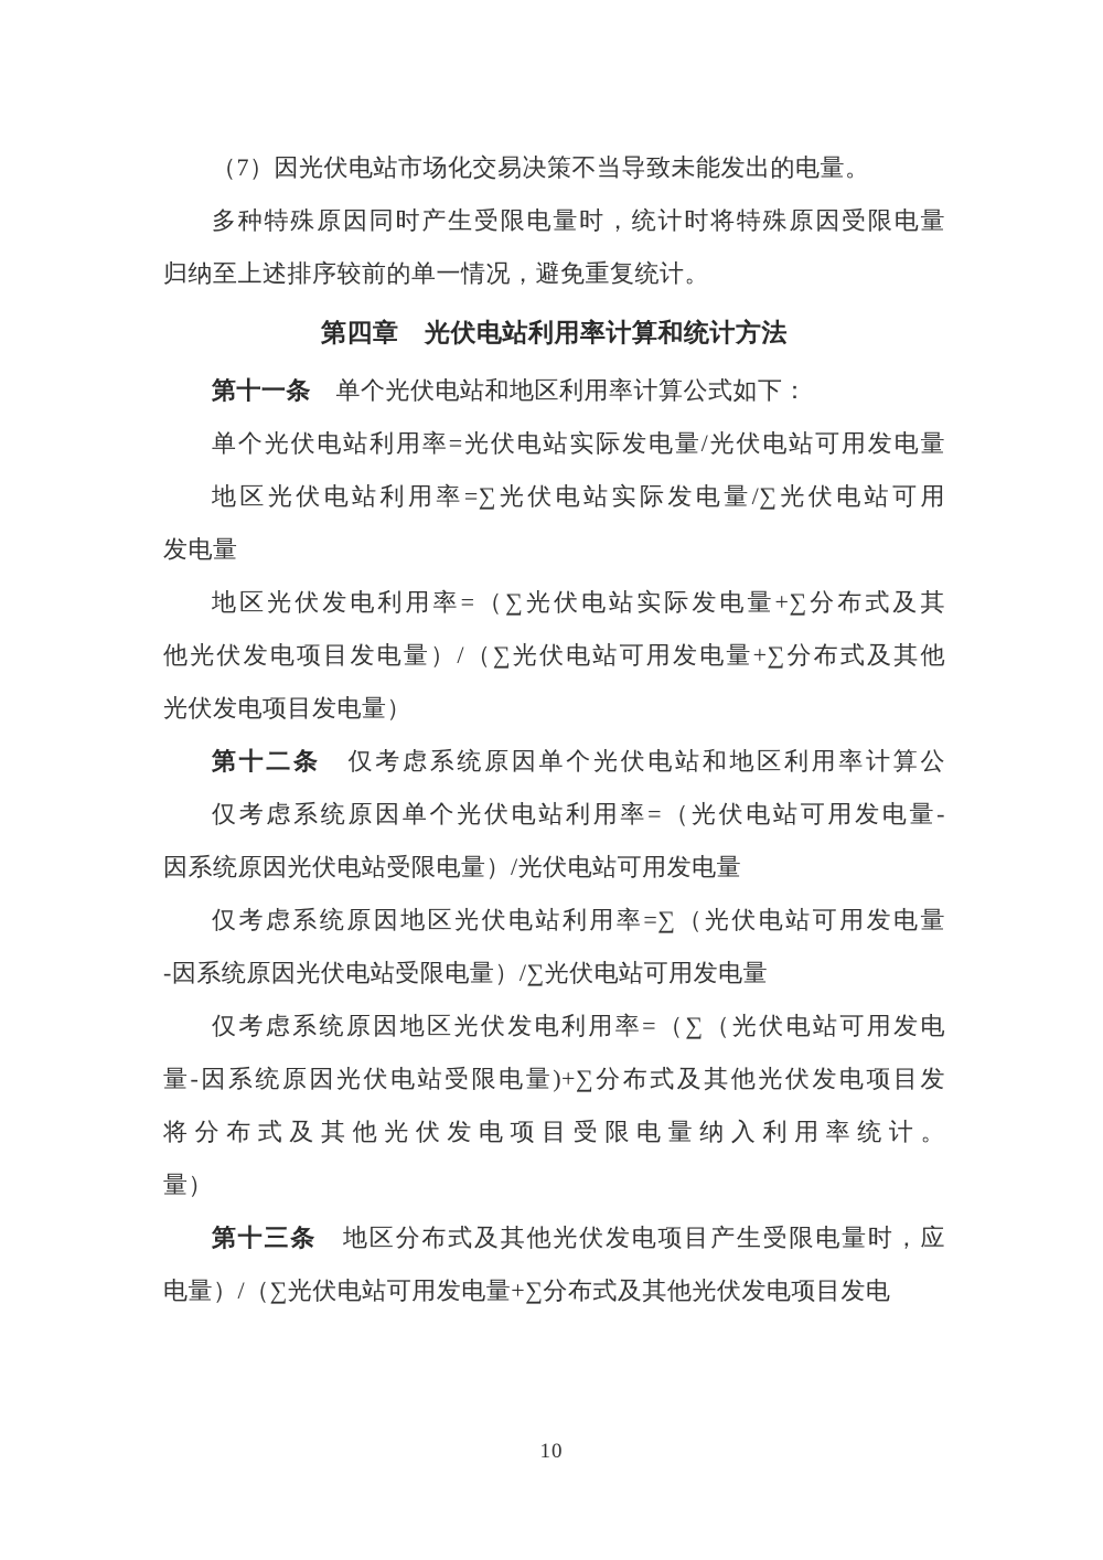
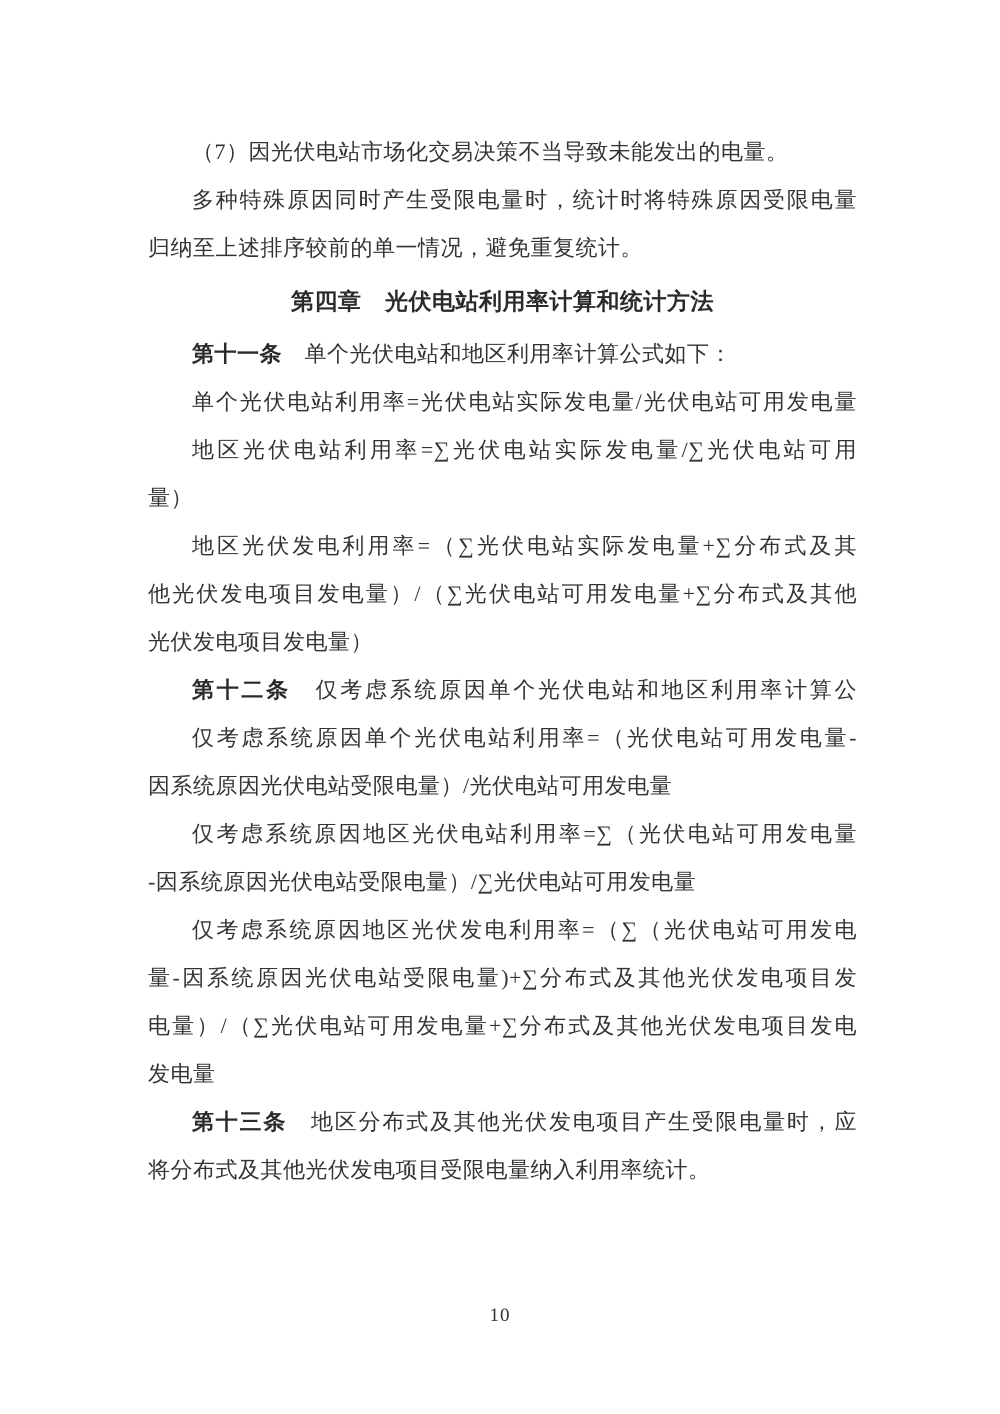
  （7）因光伏电站市场化交易决策不当导致未能发出的电量。
  多种特殊原因同时产生受限电量时，统计时将特殊原因受限电量
  归纳至上述排序较前的单一情况，避免重复统计。
  第四章 光伏电站利用率计算和统计方法
  第十一条 单个光伏电站和地区利用率计算公式如下：
  单个光伏电站利用率=光伏电站实际发电量/光伏电站可用发电量
  地区光伏电站利用率=∑光伏电站实际发电量/∑光伏电站可用
- 发电量
+ 量）
  地区光伏发电利用率=（∑光伏电站实际发电量+∑分布式及其
  他光伏发电项目发电量）/（∑光伏电站可用发电量+∑分布式及其他
  光伏发电项目发电量）
  第十二条 仅考虑系统原因单个光伏电站和地区利用率计算公
  仅考虑系统原因单个光伏电站利用率=（光伏电站可用发电量-
  因系统原因光伏电站受限电量）/光伏电站可用发电量
  仅考虑系统原因地区光伏电站利用率=∑（光伏电站可用发电量
  -因系统原因光伏电站受限电量）/∑光伏电站可用发电量
  仅考虑系统原因地区光伏发电利用率=（∑（光伏电站可用发电
  量-因系统原因光伏电站受限电量)+∑分布式及其他光伏发电项目发
- 将分布式及其他光伏发电项目受限电量纳入利用率统计。
+ 电量）/（∑光伏电站可用发电量+∑分布式及其他光伏发电项目发电
- 量）
+ 发电量
  第十三条 地区分布式及其他光伏发电项目产生受限电量时，应
- 电量）/（∑光伏电站可用发电量+∑分布式及其他光伏发电项目发电
+ 将分布式及其他光伏发电项目受限电量纳入利用率统计。
  10
